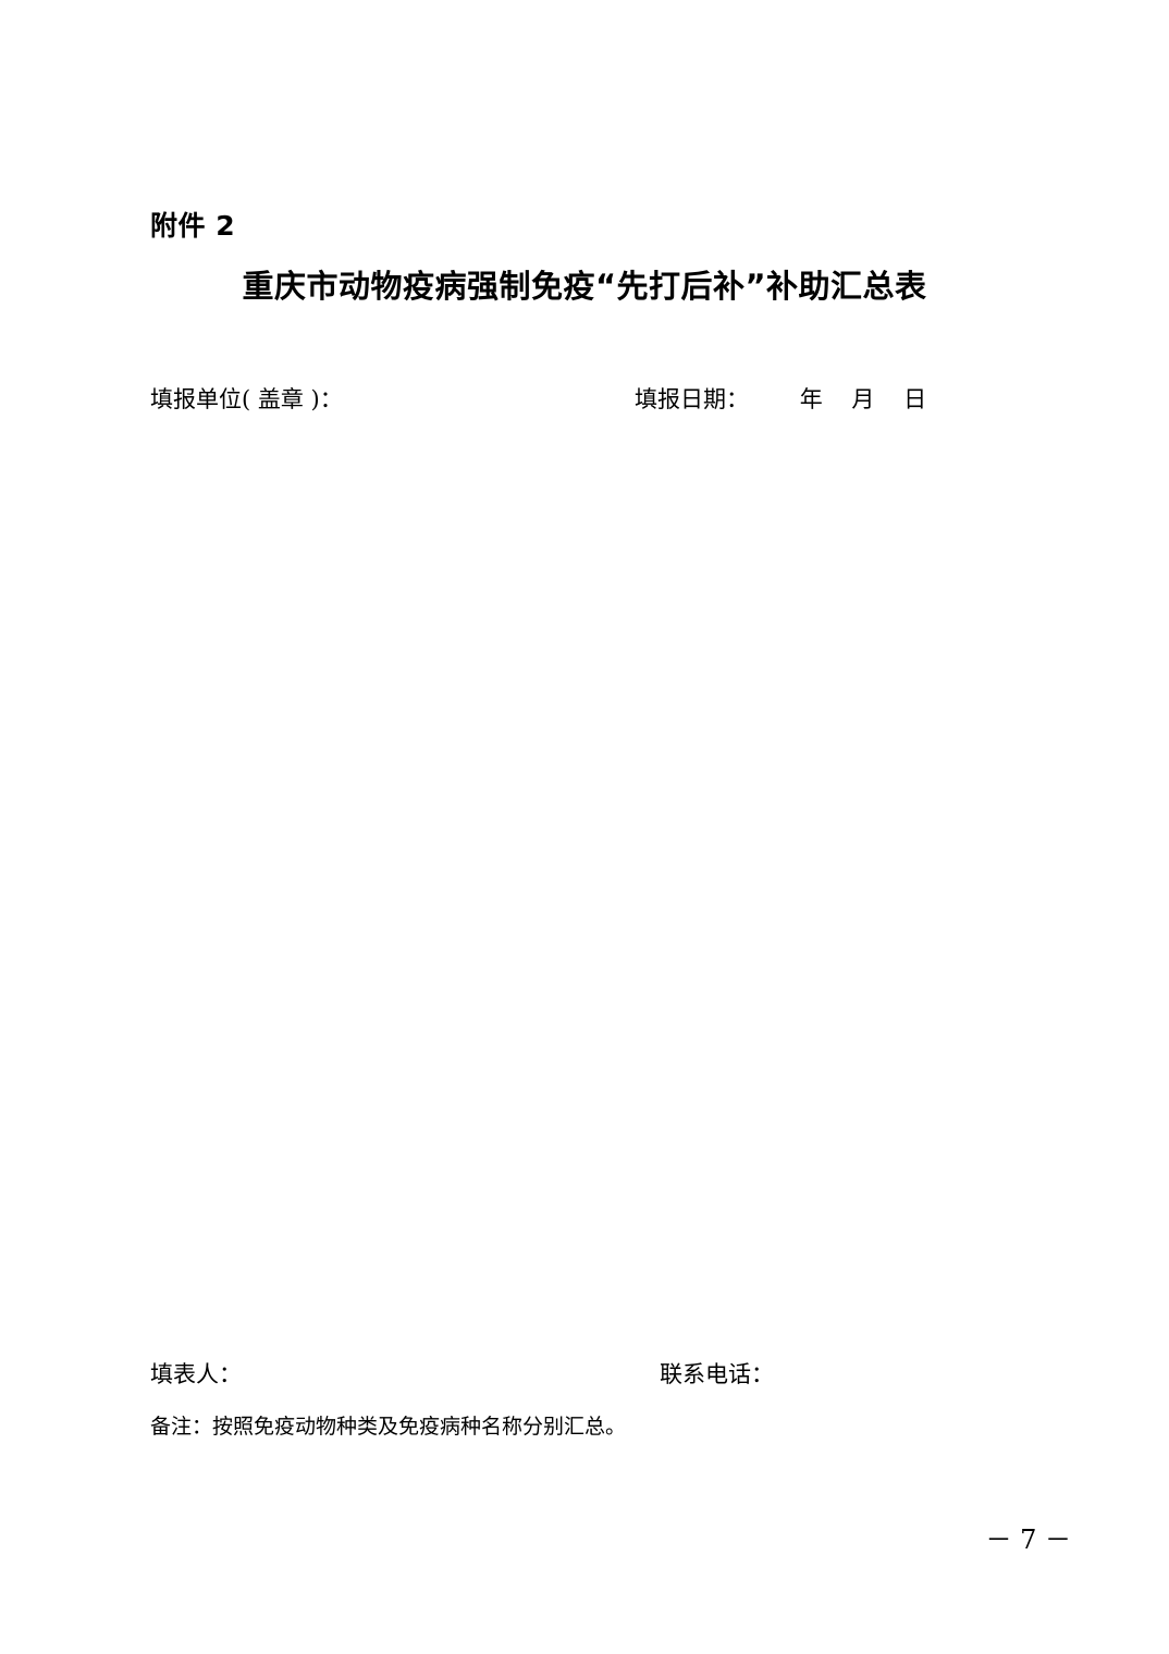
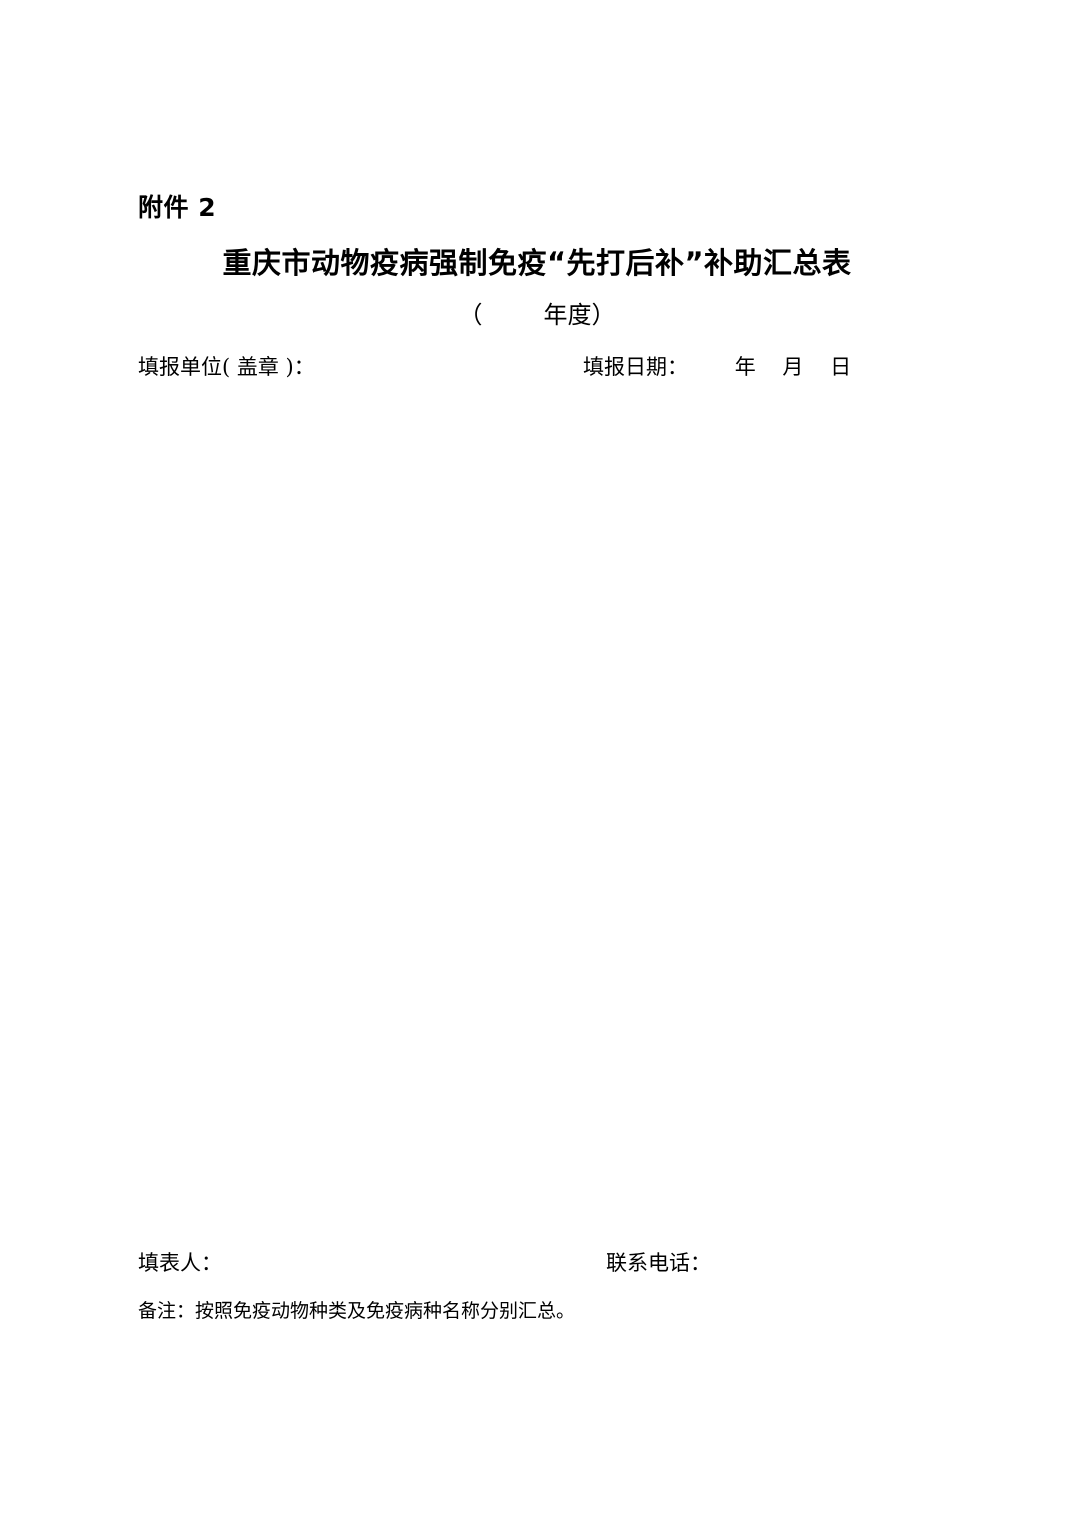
  附件 2
  重庆市动物疫病强制免疫“先打后补”补助汇总表
+ （ 年度）
  填报单位( 盖章 )：
  填报日期： 年 月 日
  填表人：
  联系电话：
  备注：按照免疫动物种类及免疫病种名称分别汇总。
- － 7 －
